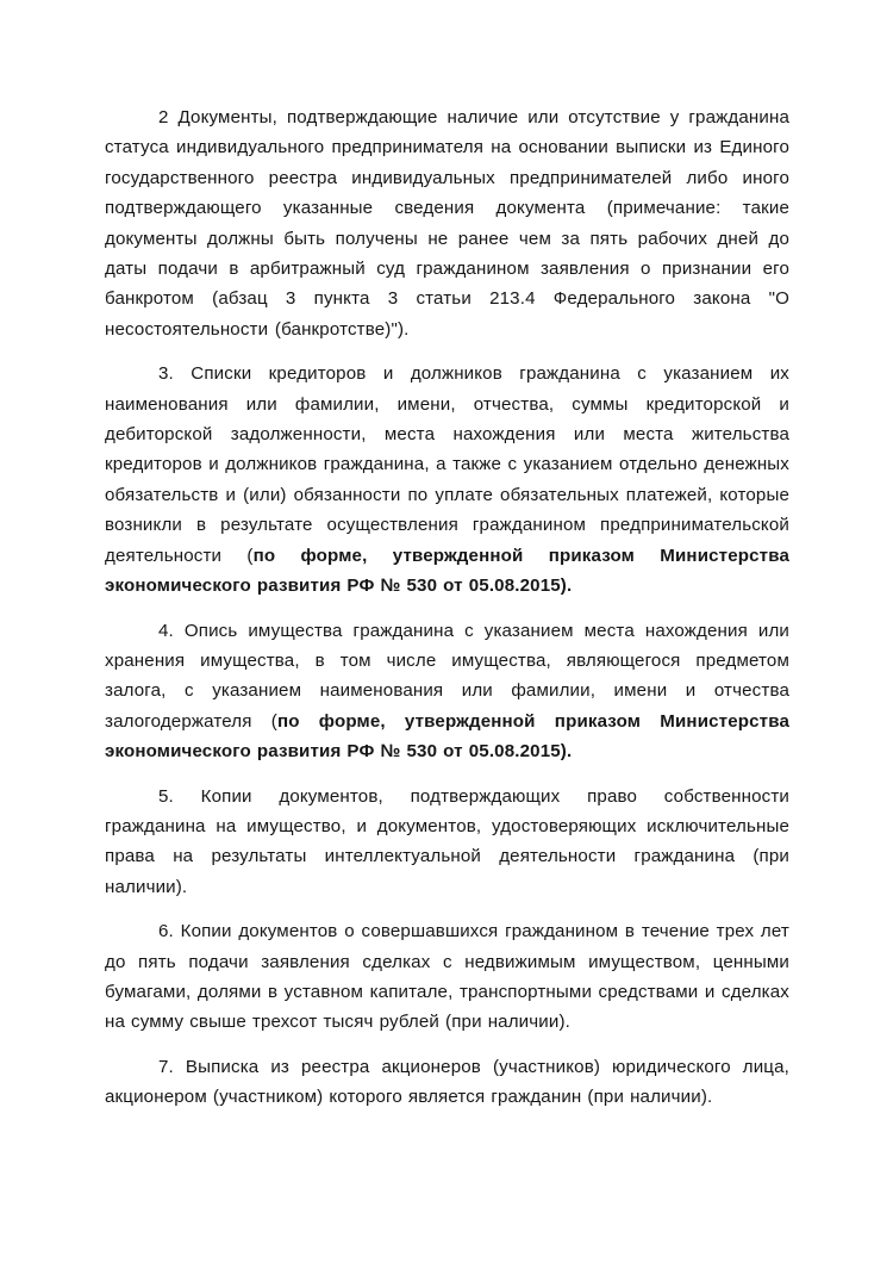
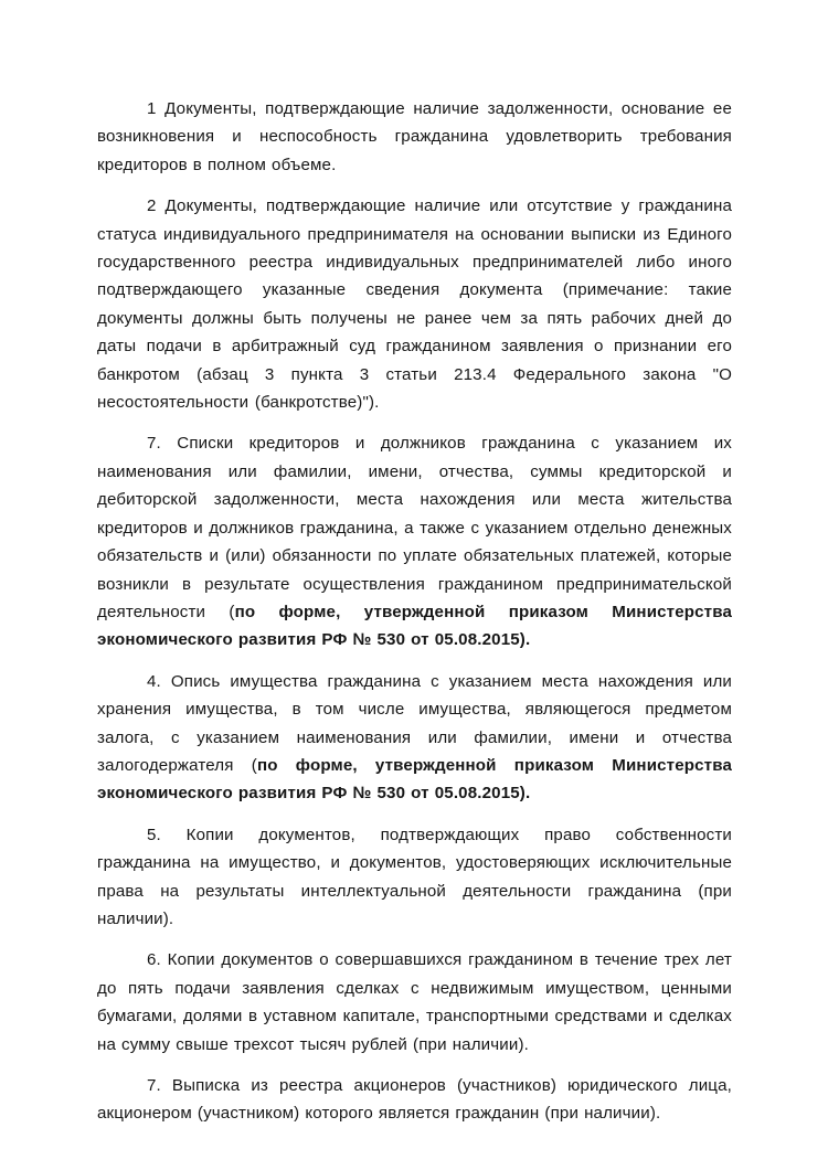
+ 1 Документы, подтверждающие наличие задолженности, основание ее возникновения и неспособность гражданина удовлетворить требования кредиторов в полном объеме.
  2 Документы, подтверждающие наличие или отсутствие у гражданина статуса индивидуального предпринимателя на основании выписки из Единого государственного реестра индивидуальных предпринимателей либо иного подтверждающего указанные сведения документа (примечание: такие документы должны быть получены не ранее чем за пять рабочих дней до даты подачи в арбитражный суд гражданином заявления о признании его банкротом (абзац 3 пункта 3 статьи 213.4 Федерального закона "О несостоятельности (банкротстве)").
- 3. Списки кредиторов и должников гражданина с указанием их наименования или фамилии, имени, отчества, суммы кредиторской и дебиторской задолженности, места нахождения или места жительства кредиторов и должников гражданина, а также с указанием отдельно денежных обязательств и (или) обязанности по уплате обязательных платежей, которые возникли в результате осуществления гражданином предпринимательской деятельности (по форме, утвержденной приказом Министерства экономического развития РФ № 530 от 05.08.2015).
+ 7. Списки кредиторов и должников гражданина с указанием их наименования или фамилии, имени, отчества, суммы кредиторской и дебиторской задолженности, места нахождения или места жительства кредиторов и должников гражданина, а также с указанием отдельно денежных обязательств и (или) обязанности по уплате обязательных платежей, которые возникли в результате осуществления гражданином предпринимательской деятельности (по форме, утвержденной приказом Министерства экономического развития РФ № 530 от 05.08.2015).
  4. Опись имущества гражданина с указанием места нахождения или хранения имущества, в том числе имущества, являющегося предметом залога, с указанием наименования или фамилии, имени и отчества залогодержателя (по форме, утвержденной приказом Министерства экономического развития РФ № 530 от 05.08.2015).
  5. Копии документов, подтверждающих право собственности гражданина на имущество, и документов, удостоверяющих исключительные права на результаты интеллектуальной деятельности гражданина (при наличии).
  6. Копии документов о совершавшихся гражданином в течение трех лет до пять подачи заявления сделках с недвижимым имуществом, ценными бумагами, долями в уставном капитале, транспортными средствами и сделках на сумму свыше трехсот тысяч рублей (при наличии).
  7. Выписка из реестра акционеров (участников) юридического лица, акционером (участником) которого является гражданин (при наличии).
